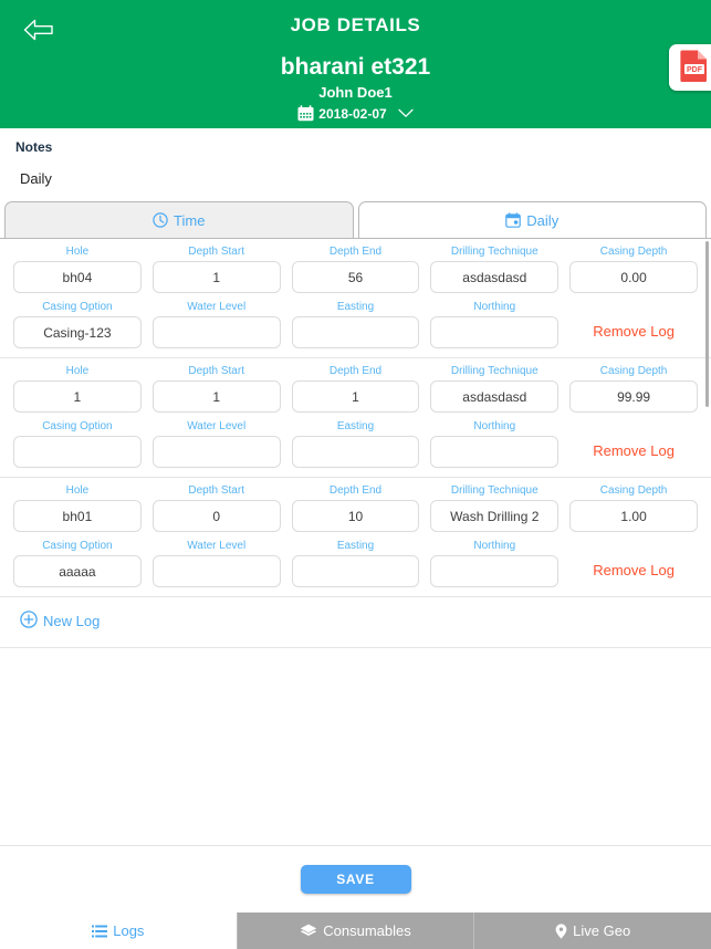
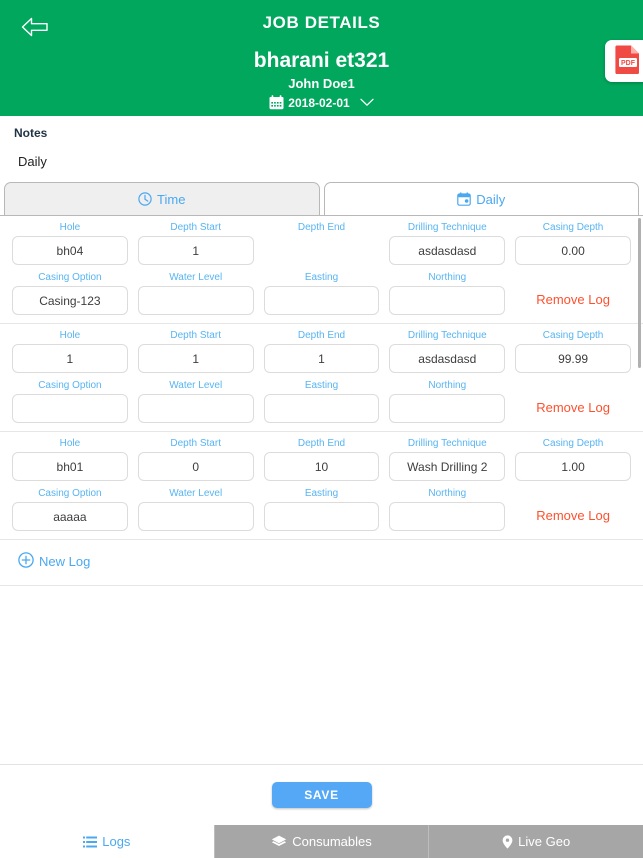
  JOB DETAILS
  bharani et321
  John Doe1
- 2018-02-07
+ 2018-02-01
  Notes
  Daily
  Time
  Daily
  Hole
  bh04
  Depth Start
  1
  Depth End
- 56
  Drilling Technique
  asdasdasd
  Casing Depth
  0.00
  Casing Option
  Casing-123
  Water Level
  Easting
  Northing
  Remove Log
  Hole
  1
  Depth Start
  1
  Depth End
  1
  Drilling Technique
  asdasdasd
  Casing Depth
  99.99
  Casing Option
  Water Level
  Easting
  Northing
  Remove Log
  Hole
  bh01
  Depth Start
  0
  Depth End
  10
  Drilling Technique
  Wash Drilling 2
  Casing Depth
  1.00
  Casing Option
  aaaaa
  Water Level
  Easting
  Northing
  Remove Log
  New Log
  SAVE
  Logs
  Consumables
  Live Geo
